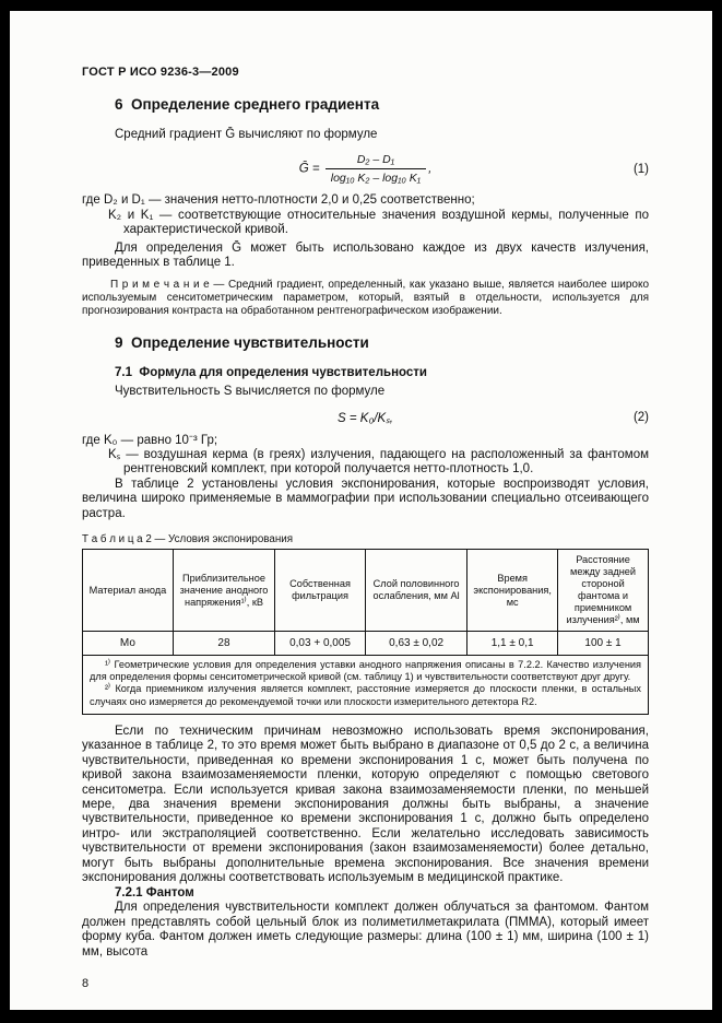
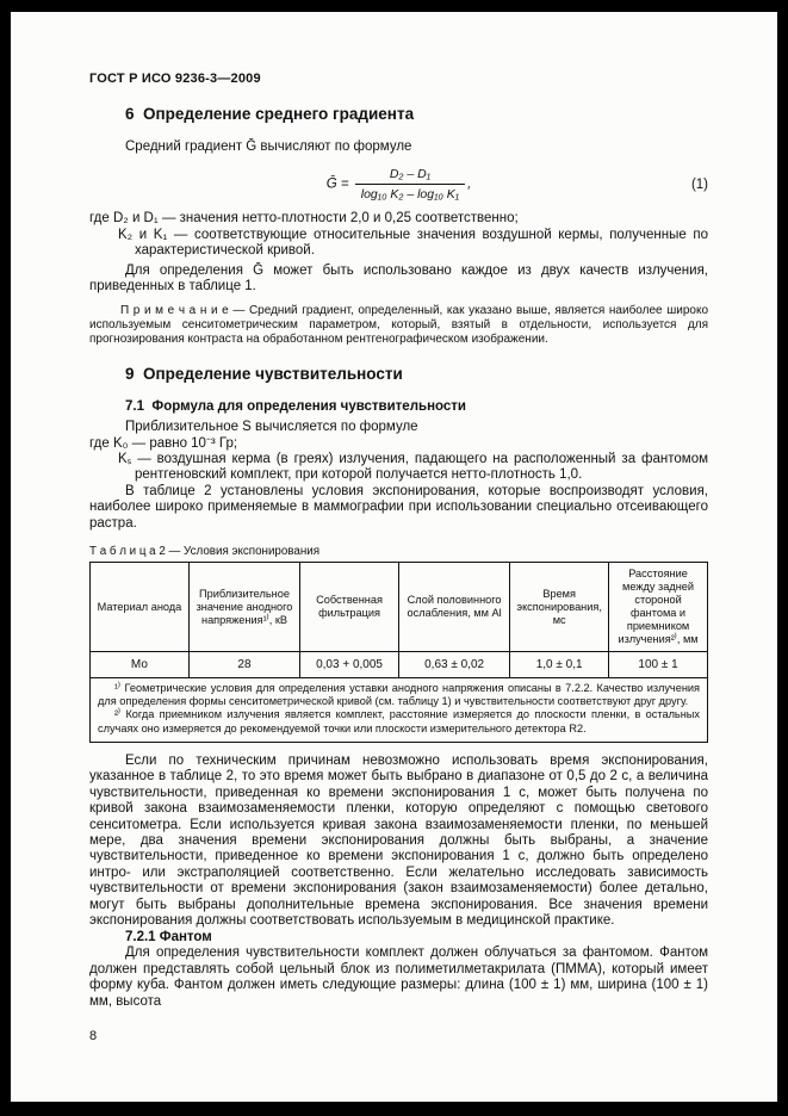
  ГОСТ Р ИСО 9236-3—2009
  6 Определение среднего градиента
  Средний градиент Ḡ вычисляют по формуле
  Ḡ =
  D₂ – D₁
  log₁₀ K₂ – log₁₀ K₁
  ,
  (1)
  где D₂ и D₁ — значения нетто-плотности 2,0 и 0,25 соответственно;
  K₂ и K₁ — соответствующие относительные значения воздушной кермы, полученные по характеристической кривой.
  Для определения Ḡ может быть использовано каждое из двух качеств излучения, приведенных в таблице 1.
  П р и м е ч а н и е — Средний градиент, определенный, как указано выше, является наиболее широко используемым сенситометрическим параметром, который, взятый в отдельности, используется для прогнозирования контраста на обработанном рентгенографическом изображении.
  9 Определение чувствительности
  7.1 Формула для определения чувствительности
- Чувствительность S вычисляется по формуле
+ Приблизительное S вычисляется по формуле
- S = K₀/Kₛ,
- (2)
  где K₀ — равно 10⁻³ Гр;
  Kₛ — воздушная керма (в греях) излучения, падающего на расположенный за фантомом рентгеновский комплект, при которой получается нетто-плотность 1,0.
- В таблице 2 установлены условия экспонирования, которые воспроизводят условия, величина широко применяемые в маммографии при использовании специально отсеивающего растра.
+ В таблице 2 установлены условия экспонирования, которые воспроизводят условия, наиболее широко применяемые в маммографии при использовании специально отсеивающего растра.
  Т а б л и ц а 2 — Условия экспонирования
  Материал анода	Приблизительное значение анодного напряжения¹⁾, кВ	Собственная фильтрация	Слой половинного ослабления, мм Al	Время экспонирования, мс	Расстояние между задней стороной фантома и приемником излучения²⁾, мм
- Мо	28	0,03 + 0,005	0,63 ± 0,02	1,1 ± 0,1	100 ± 1
+ Мо	28	0,03 + 0,005	0,63 ± 0,02	1,0 ± 0,1	100 ± 1
  ¹⁾ Геометрические условия для определения уставки анодного напряжения описаны в 7.2.2. Качество излучения для определения формы сенситометрической кривой (см. таблицу 1) и чувствительности соответствуют друг другу. ²⁾ Когда приемником излучения является комплект, расстояние измеряется до плоскости пленки, в остальных случаях оно измеряется до рекомендуемой точки или плоскости измерительного детектора R2.
  Если по техническим причинам невозможно использовать время экспонирования, указанное в таблице 2, то это время может быть выбрано в диапазоне от 0,5 до 2 с, а величина чувствительности, приведенная ко времени экспонирования 1 с, может быть получена по кривой закона взаимозаменяемости пленки, которую определяют с помощью светового сенситометра. Если используется кривая закона взаимозаменяемости пленки, по меньшей мере, два значения времени экспонирования должны быть выбраны, а значение чувствительности, приведенное ко времени экспонирования 1 с, должно быть определено интро- или экстраполяцией соответственно. Если желательно исследовать зависимость чувствительности от времени экспонирования (закон взаимозаменяемости) более детально, могут быть выбраны дополнительные времена экспонирования. Все значения времени экспонирования должны соответствовать используемым в медицинской практике.
  7.2.1 Фантом
  Для определения чувствительности комплект должен облучаться за фантомом. Фантом должен представлять собой цельный блок из полиметилметакрилата (ПММА), который имеет форму куба. Фантом должен иметь следующие размеры: длина (100 ± 1) мм, ширина (100 ± 1) мм, высота
  8
